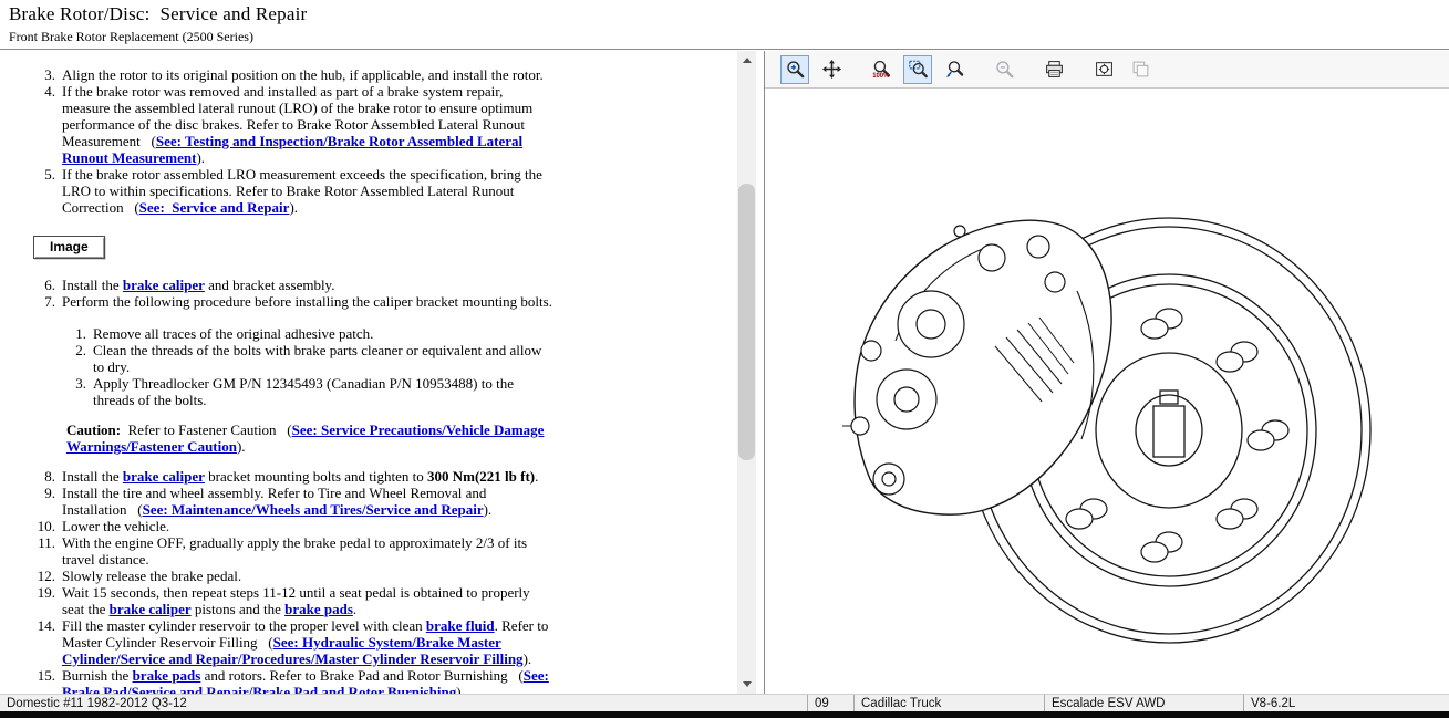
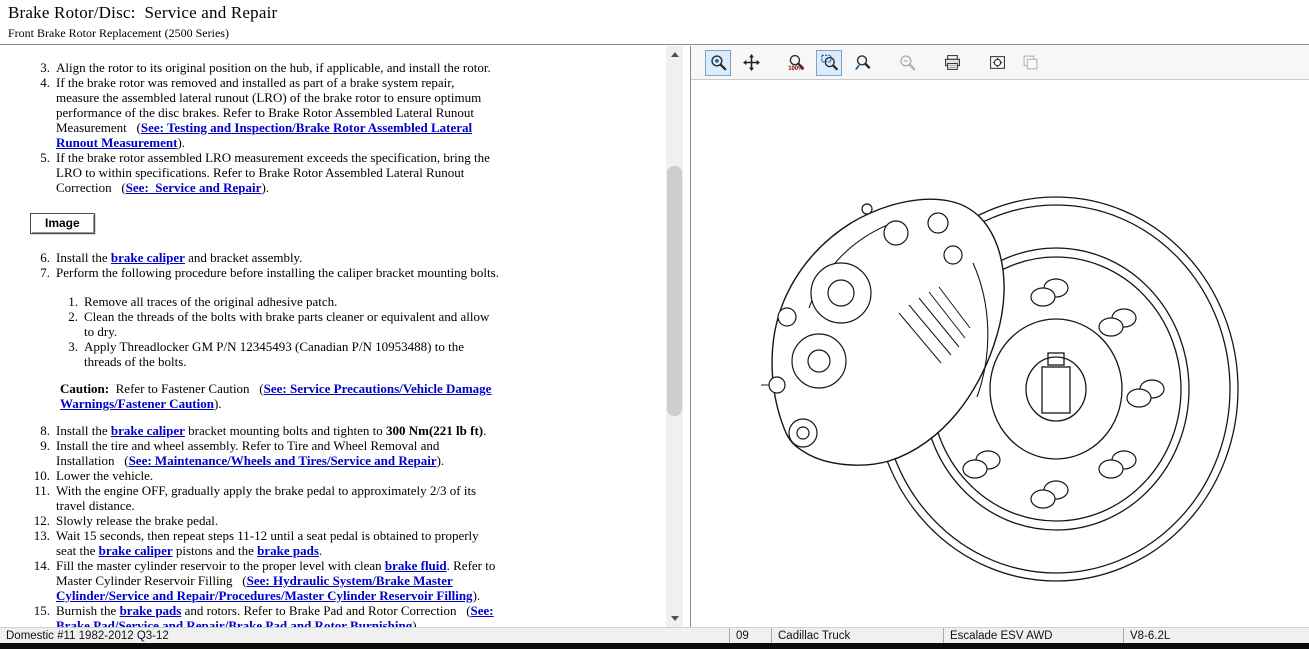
  Brake Rotor/Disc: Service and Repair
  Front Brake Rotor Replacement (2500 Series)
  3.
  Align the rotor to its original position on the hub, if applicable, and install the rotor.
  4.
  If the brake rotor was removed and installed as part of a brake system repair, measure the assembled lateral runout (LRO) of the brake rotor to ensure optimum performance of the disc brakes. Refer to Brake Rotor Assembled Lateral Runout Measurement (See: Testing and Inspection/Brake Rotor Assembled Lateral Runout Measurement).
  5.
  If the brake rotor assembled LRO measurement exceeds the specification, bring the LRO to within specifications. Refer to Brake Rotor Assembled Lateral Runout Correction (See: Service and Repair).
  Image
  6.
  Install the brake caliper and bracket assembly.
  7.
  Perform the following procedure before installing the caliper bracket mounting bolts.
  1.
  Remove all traces of the original adhesive patch.
  2.
  Clean the threads of the bolts with brake parts cleaner or equivalent and allow to dry.
  3.
  Apply Threadlocker GM P/N 12345493 (Canadian P/N 10953488) to the threads of the bolts.
  Caution: Refer to Fastener Caution (See: Service Precautions/Vehicle Damage Warnings/Fastener Caution).
  8.
  Install the brake caliper bracket mounting bolts and tighten to 300 Nm(221 lb ft).
  9.
  Install the tire and wheel assembly. Refer to Tire and Wheel Removal and Installation (See: Maintenance/Wheels and Tires/Service and Repair).
  10.
  Lower the vehicle.
  11.
  With the engine OFF, gradually apply the brake pedal to approximately 2/3 of its travel distance.
  12.
  Slowly release the brake pedal.
- 19.
+ 13.
  Wait 15 seconds, then repeat steps 11-12 until a seat pedal is obtained to properly seat the brake caliper pistons and the brake pads.
  14.
  Fill the master cylinder reservoir to the proper level with clean brake fluid. Refer to Master Cylinder Reservoir Filling (See: Hydraulic System/Brake Master Cylinder/Service and Repair/Procedures/Master Cylinder Reservoir Filling).
  15.
- Burnish the brake pads and rotors. Refer to Brake Pad and Rotor Burnishing (See: Brake Pad/Service and Repair/Brake Pad and Rotor Burnishing).
+ Burnish the brake pads and rotors. Refer to Brake Pad and Rotor Correction (See: Brake Pad/Service and Repair/Brake Pad and Rotor Burnishing).
  Domestic #11 1982-2012 Q3-12
  09
  Cadillac Truck
  Escalade ESV AWD
  V8-6.2L
